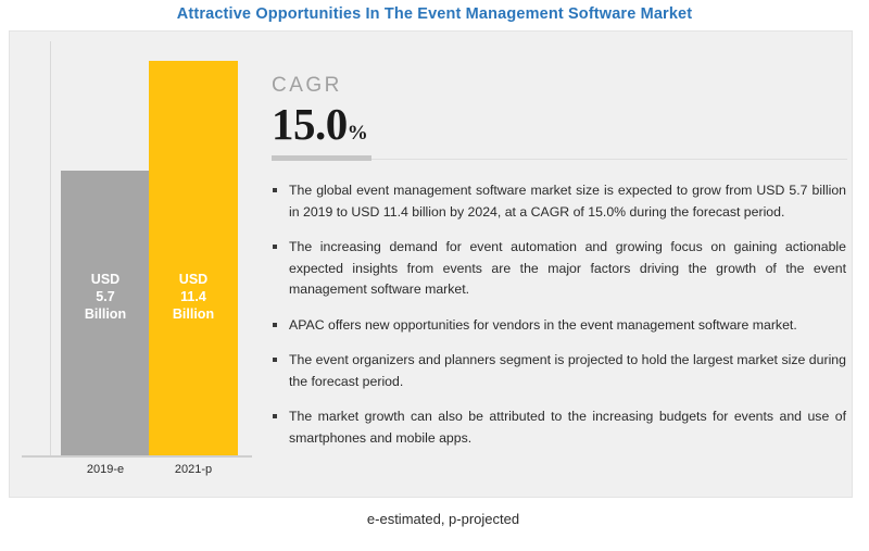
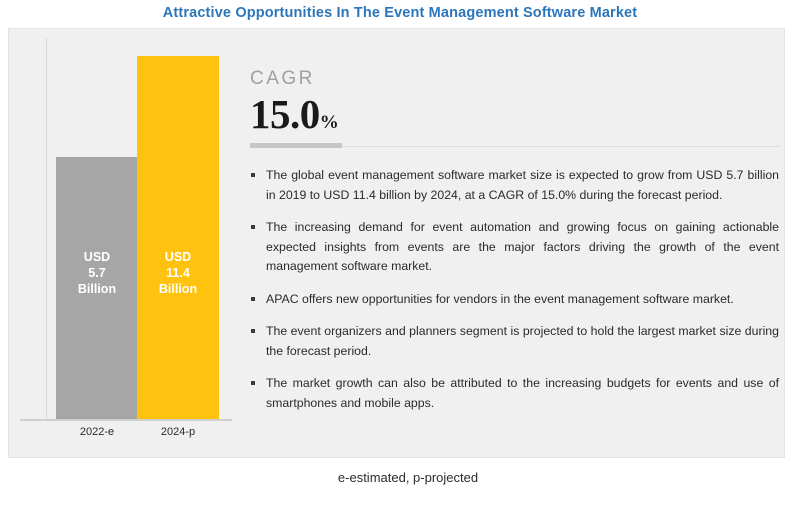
  Attractive Opportunities In The Event Management Software Market
  USD
  5.7
  Billion
  USD
  11.4
  Billion
- 2019-e
+ 2022-e
- 2021-p
+ 2024-p
  CAGR
  15.0%
  The global event management software market size is expected to grow from USD 5.7 billion in 2019 to USD 11.4 billion by 2024, at a CAGR of 15.0% during the forecast period.
  The increasing demand for event automation and growing focus on gaining actionable expected insights from events are the major factors driving the growth of the event management software market.
  APAC offers new opportunities for vendors in the event management software market.
  The event organizers and planners segment is projected to hold the largest market size during the forecast period.
  The market growth can also be attributed to the increasing budgets for events and use of smartphones and mobile apps.
  e-estimated, p-projected
